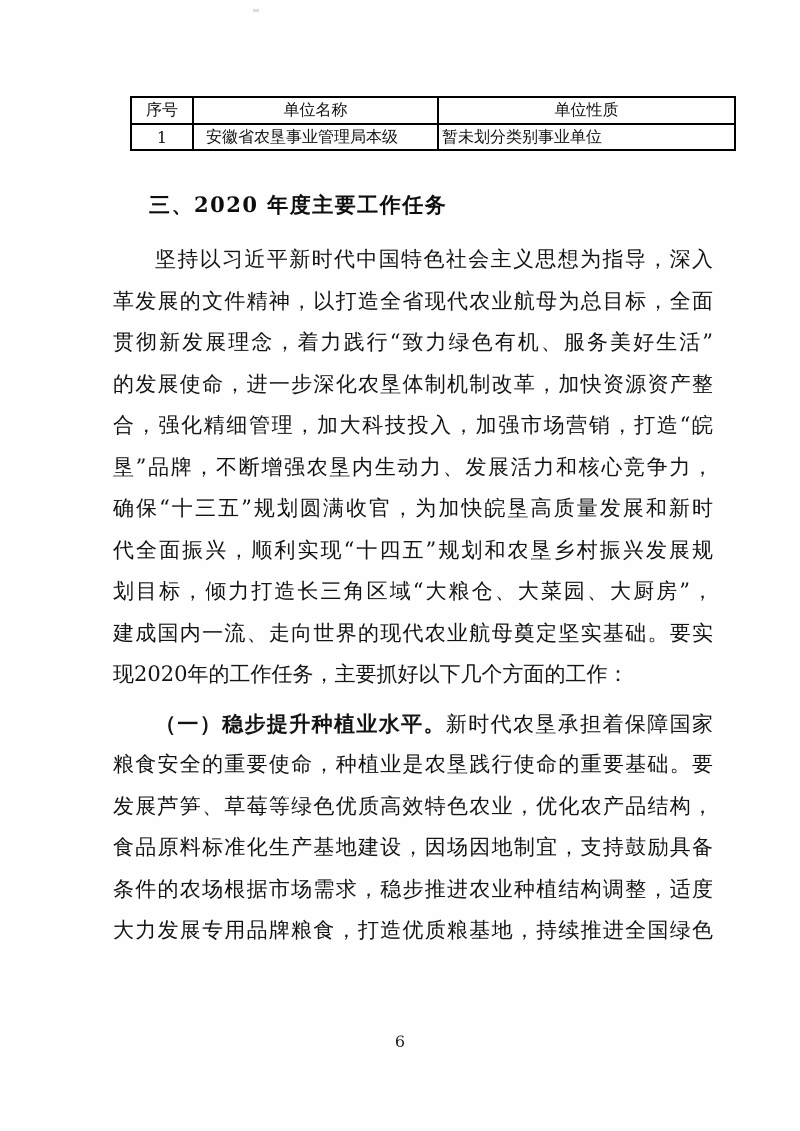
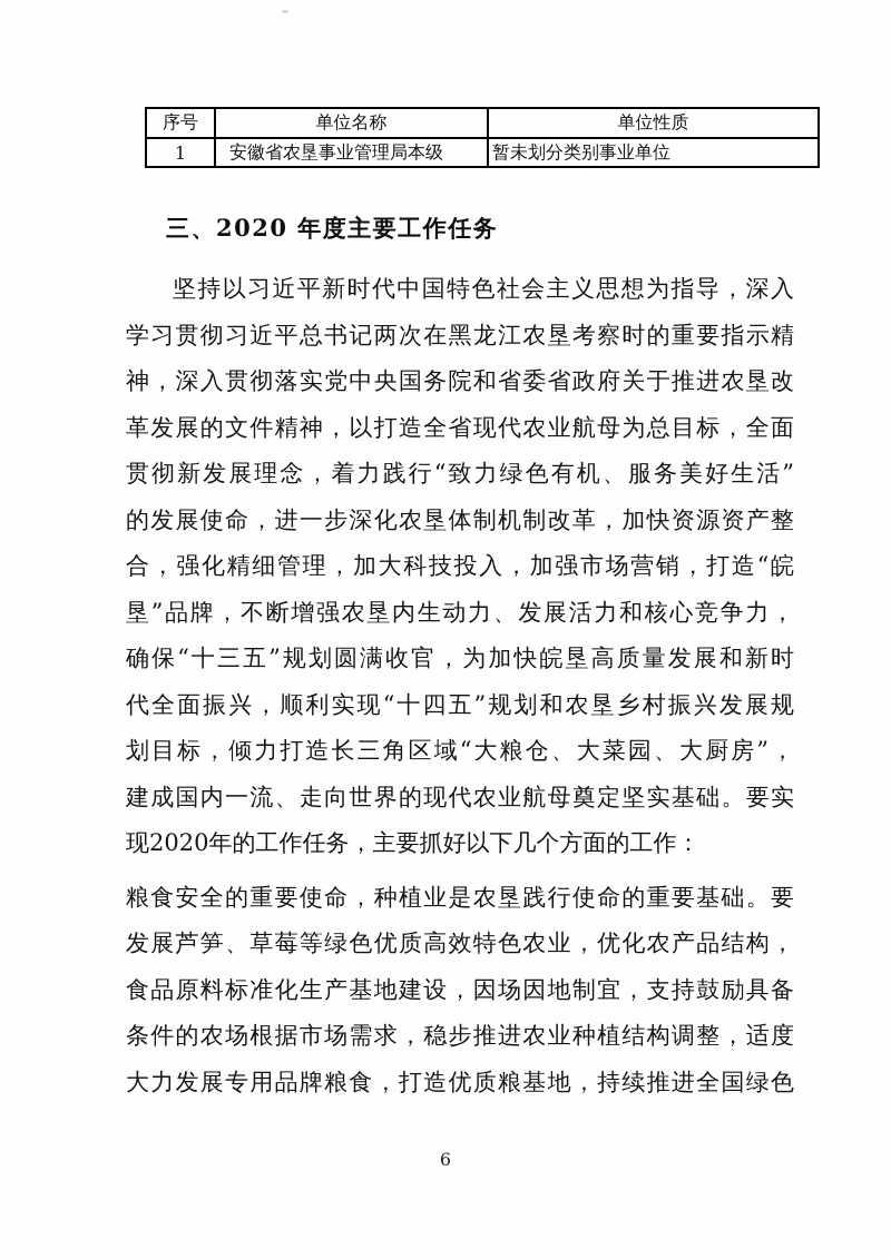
  序号	单位名称	单位性质
  1	安徽省农垦事业管理局本级	暂未划分类别事业单位
  三、2020 年度主要工作任务
  坚持以习近平新时代中国特色社会主义思想为指导，深入
+ 学习贯彻习近平总书记两次在黑龙江农垦考察时的重要指示精
+ 神，深入贯彻落实党中央国务院和省委省政府关于推进农垦改
  革发展的文件精神，以打造全省现代农业航母为总目标，全面
  贯彻新发展理念，着力践行“致力绿色有机、服务美好生活”
  的发展使命，进一步深化农垦体制机制改革，加快资源资产整
  合，强化精细管理，加大科技投入，加强市场营销，打造“皖
  垦”品牌，不断增强农垦内生动力、发展活力和核心竞争力，
  确保“十三五”规划圆满收官，为加快皖垦高质量发展和新时
  代全面振兴，顺利实现“十四五”规划和农垦乡村振兴发展规
  划目标，倾力打造长三角区域“大粮仓、大菜园、大厨房”，
  建成国内一流、走向世界的现代农业航母奠定坚实基础。要实
  现2020年的工作任务，主要抓好以下几个方面的工作：
- （一）稳步提升种植业水平。新时代农垦承担着保障国家
  粮食安全的重要使命，种植业是农垦践行使命的重要基础。要
  发展芦笋、草莓等绿色优质高效特色农业，优化农产品结构，
  食品原料标准化生产基地建设，因场因地制宜，支持鼓励具备
  条件的农场根据市场需求，稳步推进农业种植结构调整，适度
  大力发展专用品牌粮食，打造优质粮基地，持续推进全国绿色
  6
